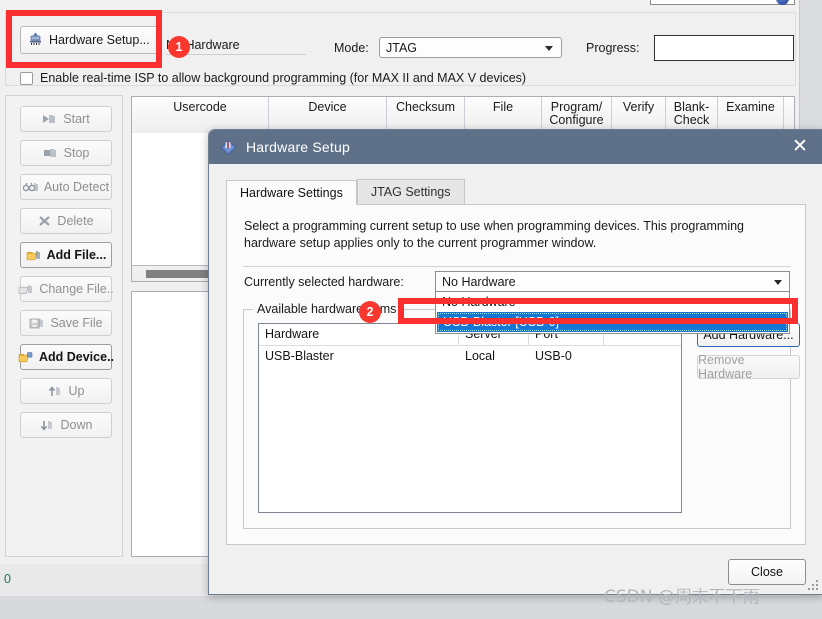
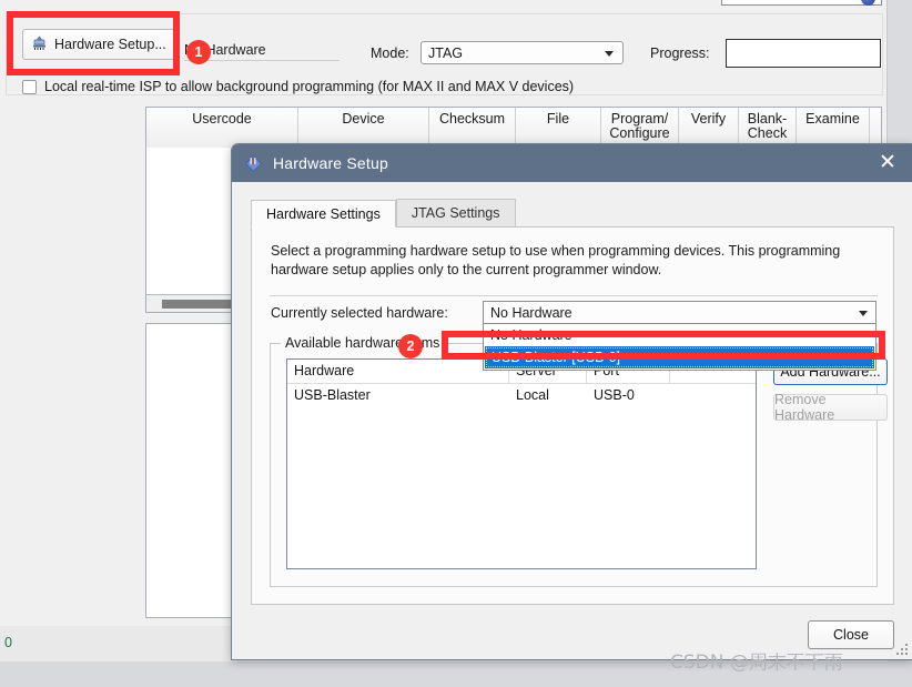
  Hardware Setup...
  Hardware
  Mode:
  JTAG
  Progress:
- Enable real-time ISP to allow background programming (for MAX II and MAX V devices)
+ Local real-time ISP to allow background programming (for MAX II and MAX V devices)
- Start
- Stop
- Auto Detect
- Delete
- Add File...
- Change File..
- Save File
- Add Device..
- Up
- Down
  Usercode
  Device
  Checksum
  File
  Program/ Configure
  Verify
  Blank- Check
  Examine
  0
  Hardware Setup
  ✕
  Hardware Settings
  JTAG Settings
- Select a programming current setup to use when programming devices. This programming hardware setup applies only to the current programmer window.
+ Select a programming hardware setup to use when programming devices. This programming hardware setup applies only to the current programmer window.
  Currently selected hardware:
  No Hardware
  No Hardware
  USB-Blaster [USB-0]
  Available hardwarms
  Hardware
  Server
  Port
  USB-Blaster
  Local
  USB-0
  Add Hardware...
  Remove Hardware
  Close
  1
  2
  CSDN @周末不下雨
